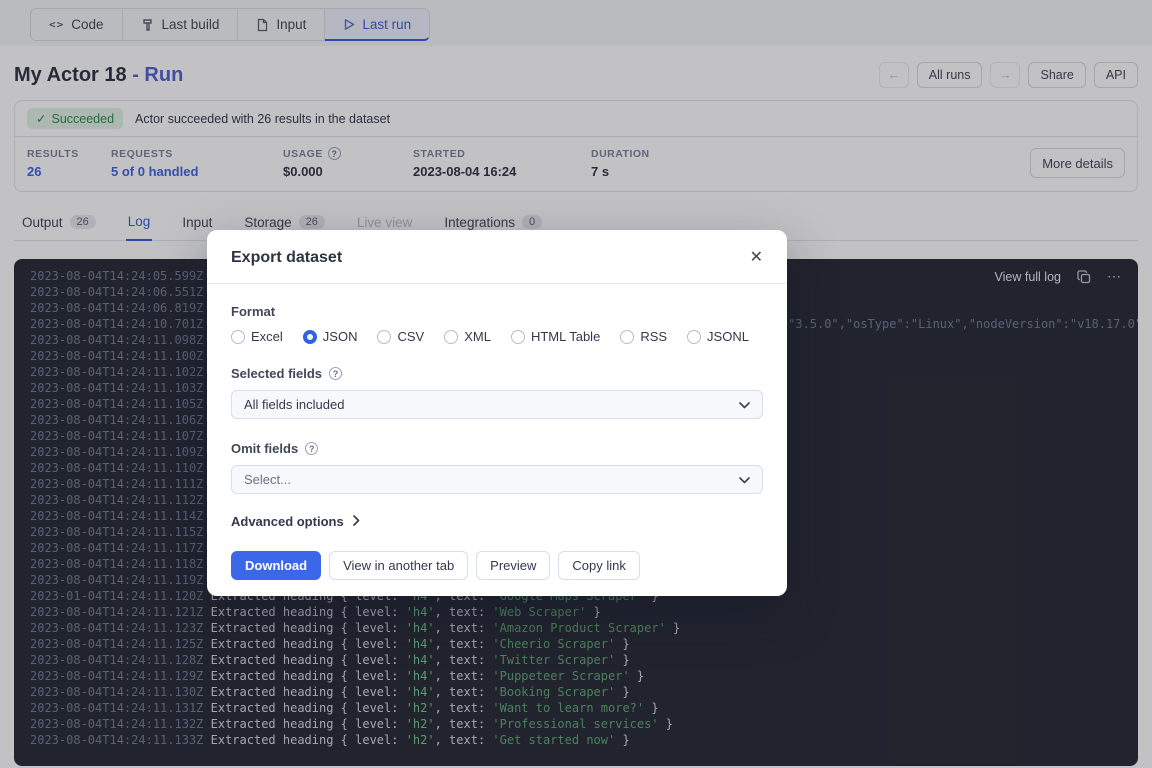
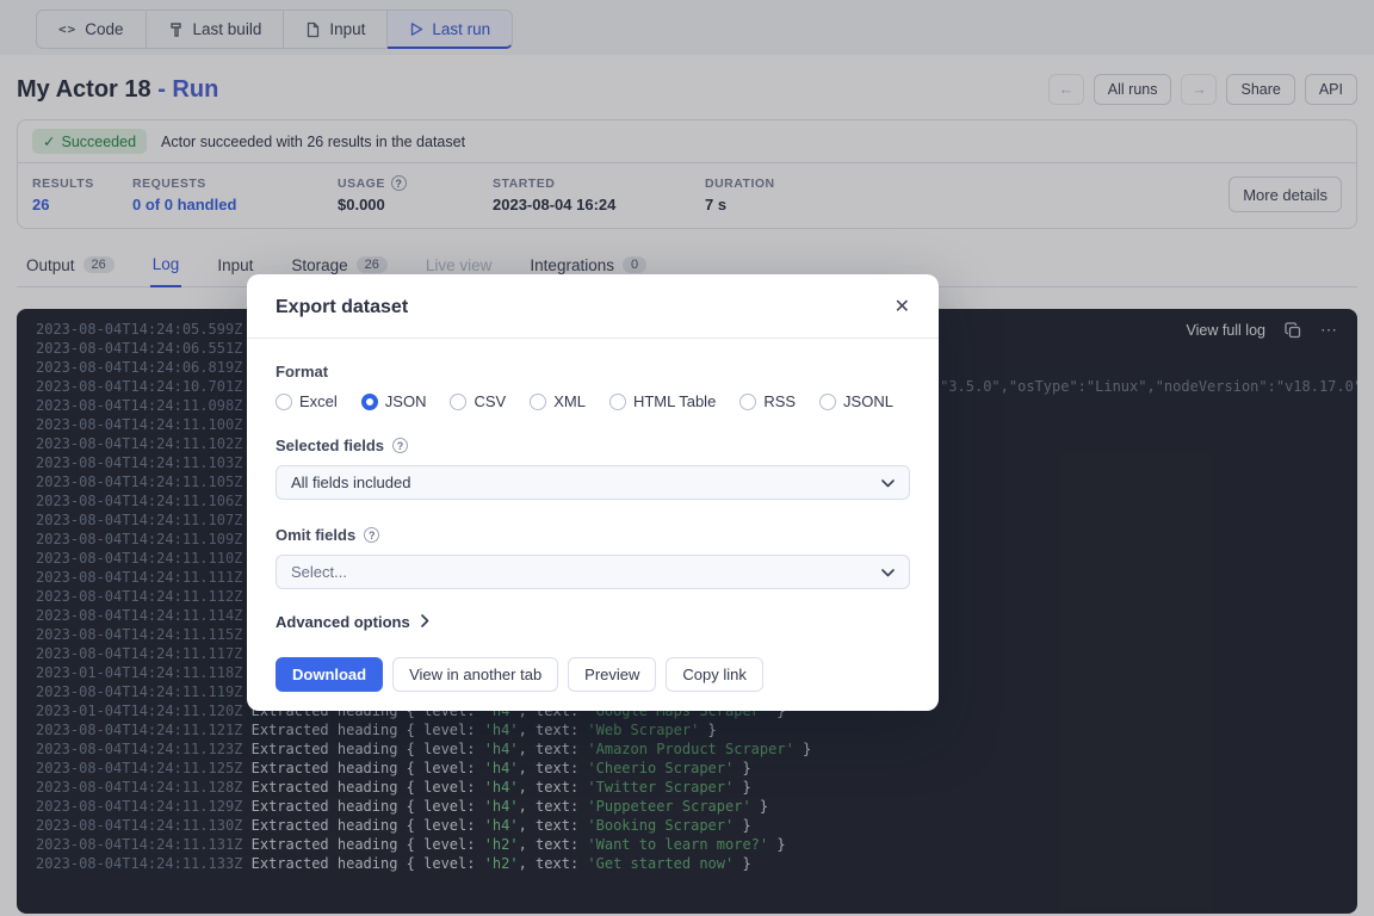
  <>
  Code
  Last build
  Input
  Last run
  My Actor 18 - Run
  ←
  All runs
  →
  Share
  API
  ✓
  Succeeded
  Actor succeeded with 26 results in the dataset
  RESULTS
  26
  REQUESTS
- 5 of 0 handled
+ 0 of 0 handled
  USAGE
  ?
  $0.000
  STARTED
  2023-08-04 16:24
  DURATION
  7 s
  More details
  Output
  26
  Log
  Input
  Storage
  26
  Live view
  Integrations
  0
  View full log
  ⋯
  2023-08-04T14:24:05.599Z
  2023-08-04T14:24:06.551Z
  2023-08-04T14:24:06.819Z
  2023-08-04T14:24:10.701Z "3.5.0","osType":"Linux","nodeVersion":"v18.17.0
  2023-08-04T14:24:11.098Z
  2023-08-04T14:24:11.100Z
  2023-08-04T14:24:11.102Z
  2023-08-04T14:24:11.103Z
  2023-08-04T14:24:11.105Z
  2023-08-04T14:24:11.106Z
  2023-08-04T14:24:11.107Z
  2023-08-04T14:24:11.109Z
  2023-08-04T14:24:11.110Z
  2023-08-04T14:24:11.111Z
  2023-08-04T14:24:11.112Z
  2023-08-04T14:24:11.114Z
  2023-08-04T14:24:11.115Z
  2023-08-04T14:24:11.117Z
- 2023-08-04T14:24:11.118Z
+ 2023-01-04T14:24:11.118Z
  2023-01-04T14:24:11.120Z Extracted heading { level: 'h4', text: 'Google Maps Scraper' }
  2023-08-04T14:24:11.121Z Extracted heading { level: 'h4', text: 'Web Scraper' }
  2023-08-04T14:24:11.123Z Extracted heading { level: 'h4', text: 'Amazon Product Scraper' }
  2023-08-04T14:24:11.125Z Extracted heading { level: 'h4', text: 'Cheerio Scraper' }
  2023-08-04T14:24:11.128Z Extracted heading { level: 'h4', text: 'Twitter Scraper' }
  2023-08-04T14:24:11.129Z Extracted heading { level: 'h4', text: 'Puppeteer Scraper' }
  2023-08-04T14:24:11.130Z Extracted heading { level: 'h4', text: 'Booking Scraper' }
  2023-08-04T14:24:11.131Z Extracted heading { level: 'h2', text: 'Want to learn more?' }
- 2023-08-04T14:24:11.132Z Extracted heading { level: 'h2', text: 'Professional services' }
  2023-08-04T14:24:11.133Z Extracted heading { level: 'h2', text: 'Get started now' }
  Export dataset
  ✕
  Format
  Excel
  JSON
  CSV
  XML
  HTML Table
  RSS
  JSONL
  Selected fields
  ?
  All fields included
  Omit fields
  ?
  Select...
  Advanced options
  Download
  View in another tab
  Preview
  Copy link
